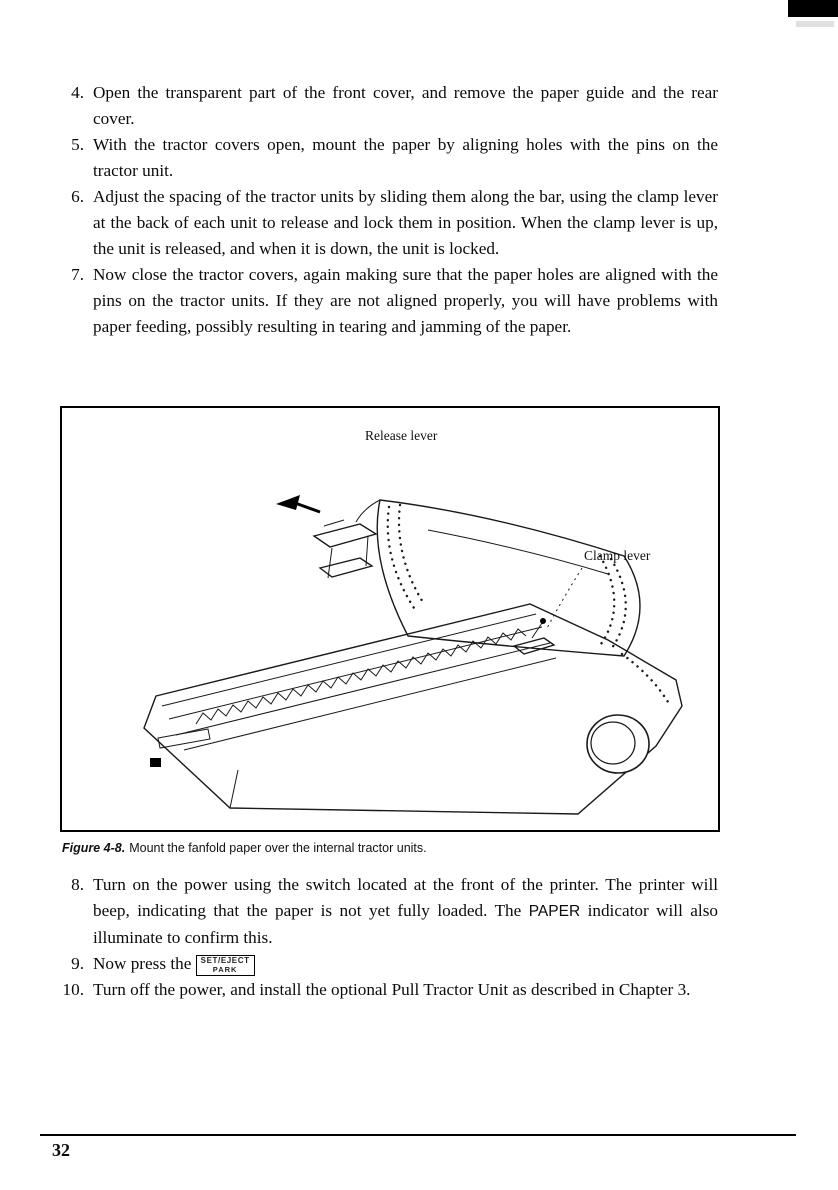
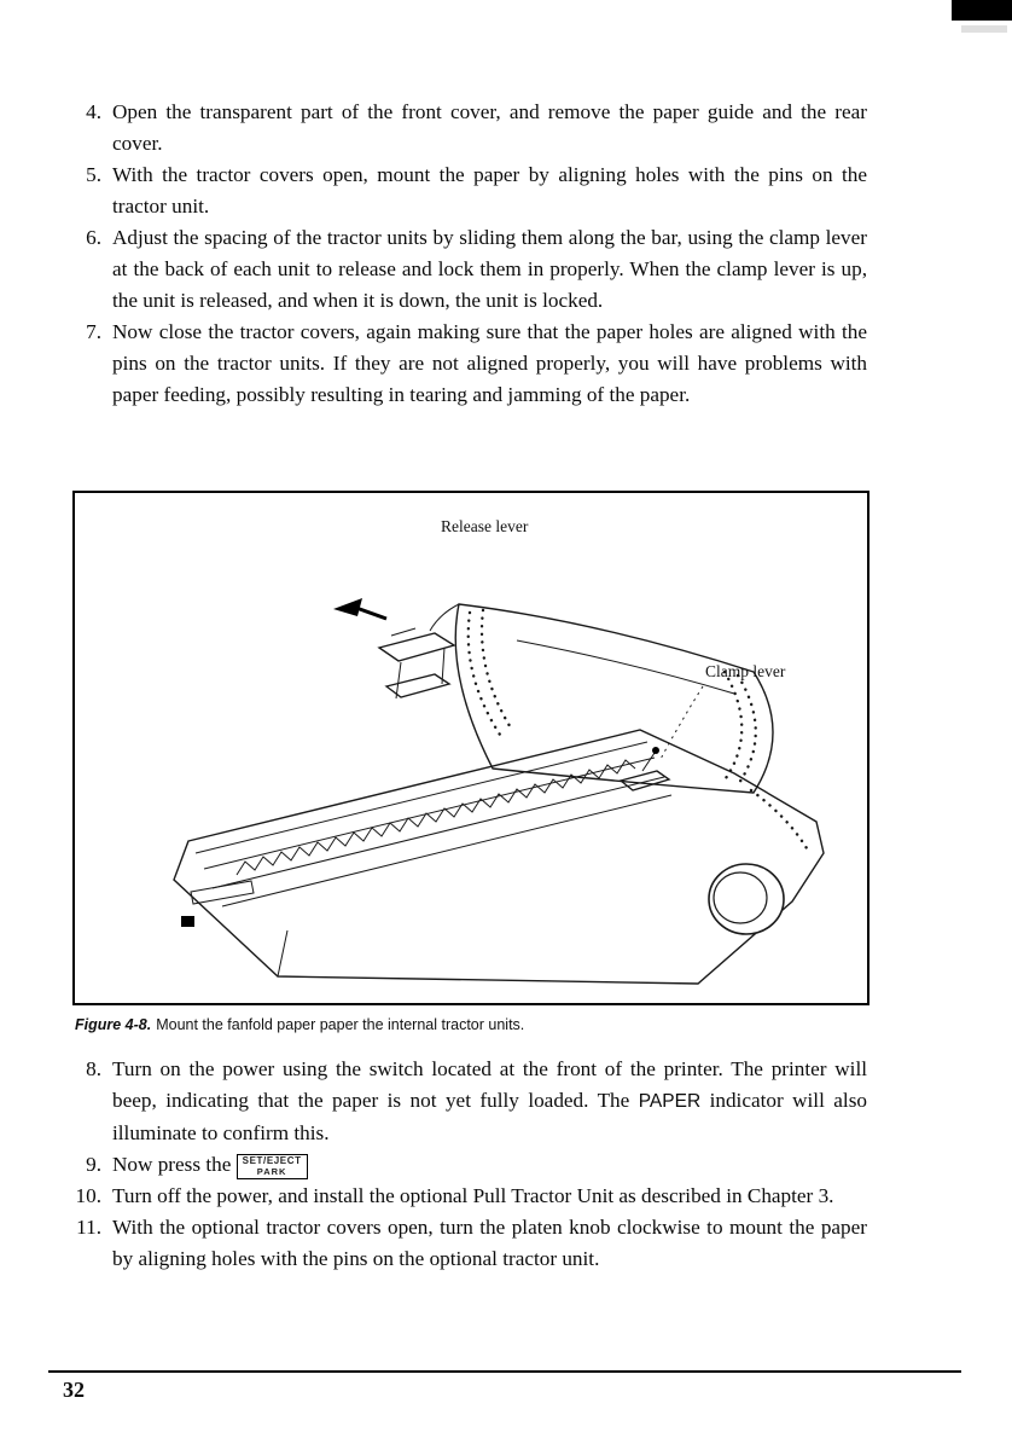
  4.
  Open the transparent part of the front cover, and remove the paper guide and the rear cover.
  5.
  With the tractor covers open, mount the paper by aligning holes with the pins on the tractor unit.
  6.
- Adjust the spacing of the tractor units by sliding them along the bar, using the clamp lever at the back of each unit to release and lock them in position. When the clamp lever is up, the unit is released, and when it is down, the unit is locked.
+ Adjust the spacing of the tractor units by sliding them along the bar, using the clamp lever at the back of each unit to release and lock them in properly. When the clamp lever is up, the unit is released, and when it is down, the unit is locked.
  7.
  Now close the tractor covers, again making sure that the paper holes are aligned with the pins on the tractor units. If they are not aligned properly, you will have problems with paper feeding, possibly resulting in tearing and jamming of the paper.
  Release lever
  Clamp lever
- Figure 4-8. Mount the fanfold paper over the internal tractor units.
+ Figure 4-8. Mount the fanfold paper paper the internal tractor units.
  8.
  Turn on the power using the switch located at the front of the printer. The printer will beep, indicating that the paper is not yet fully loaded. The PAPER indicator will also illuminate to confirm this.
  9.
  Now press the
  SET/EJECT
  PARK
  10.
  Turn off the power, and install the optional Pull Tractor Unit as described in Chapter 3.
+ 11.
+ With the optional tractor covers open, turn the platen knob clockwise to mount the paper by aligning holes with the pins on the optional tractor unit.
  32
